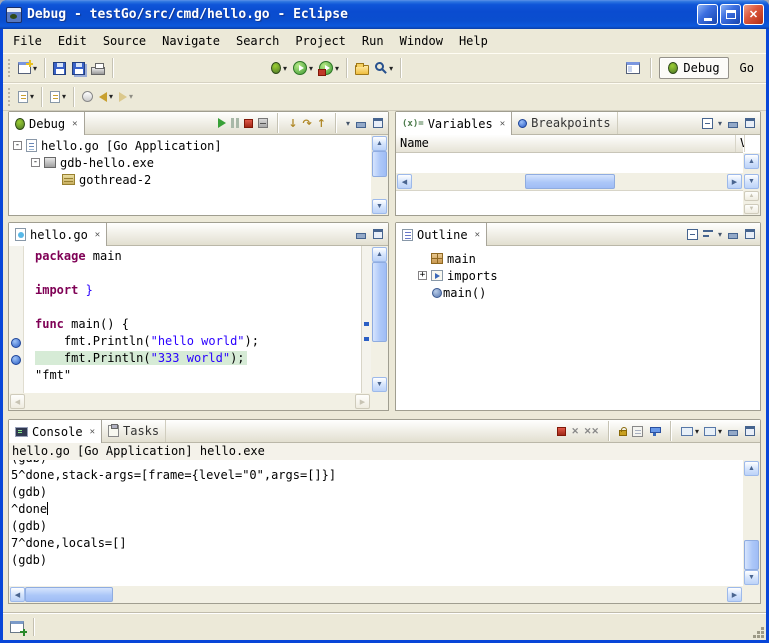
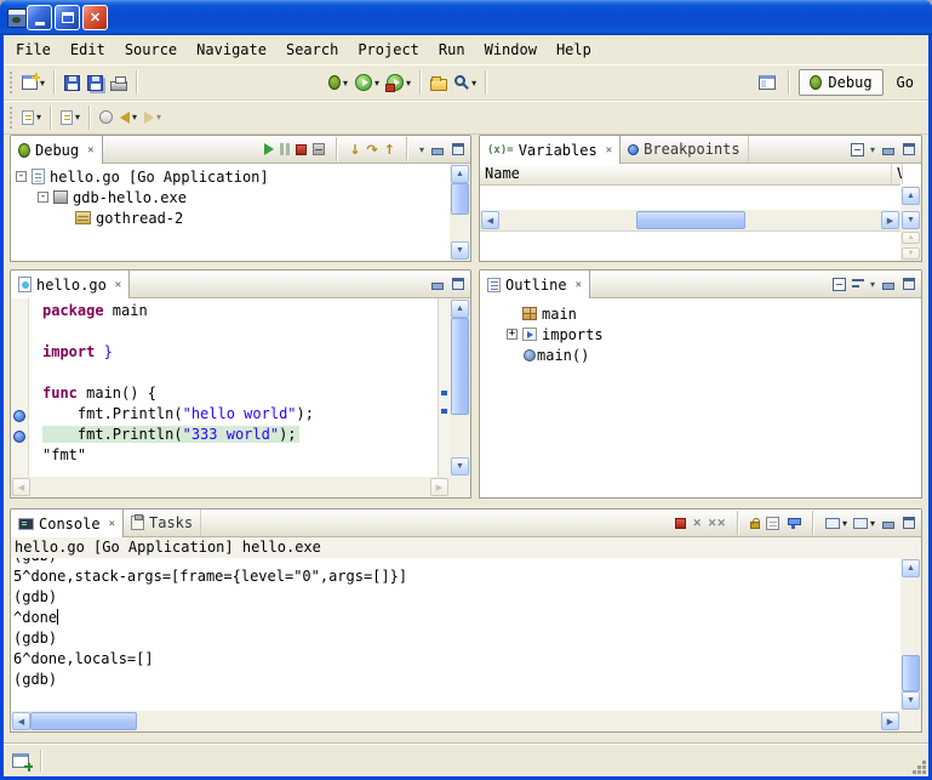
- Debug - testGo/src/cmd/hello.go - Eclipse
  ✕
  File
  Edit
  Source
  Navigate
  Search
  Project
  Run
  Window
  Help
  ▾
  ▾
  ▾
  ▾
  ▾
  Debug
  Go
  ▾
  ▾
  ▾
  ▾
  Debug
  ✕
  ↓
  ↷
  ↑
  ▾
  -
  hello.go [Go Application]
  -
  gdb-hello.exe
  gothread-2
  (x)=
  Variables
  ✕
  Breakpoints
  ▾
  Name
  V
  hello.go
  ✕
  package main
  import }
  func main() {
  fmt.Println("hello world");
  fmt.Println("333 world");
  "fmt"
  Outline
  ✕
  ▾
  main
  +
  imports
  main()
  Console
  ✕
  Tasks
  ✕
  ✕✕
  ▾
  ▾
  hello.go [Go Application] hello.exe
  5^done,stack-args=[frame={level="0",args=[]}]
  (gdb)
  ^done
  (gdb)
- 7^done,locals=[]
+ 6^done,locals=[]
  (gdb)
